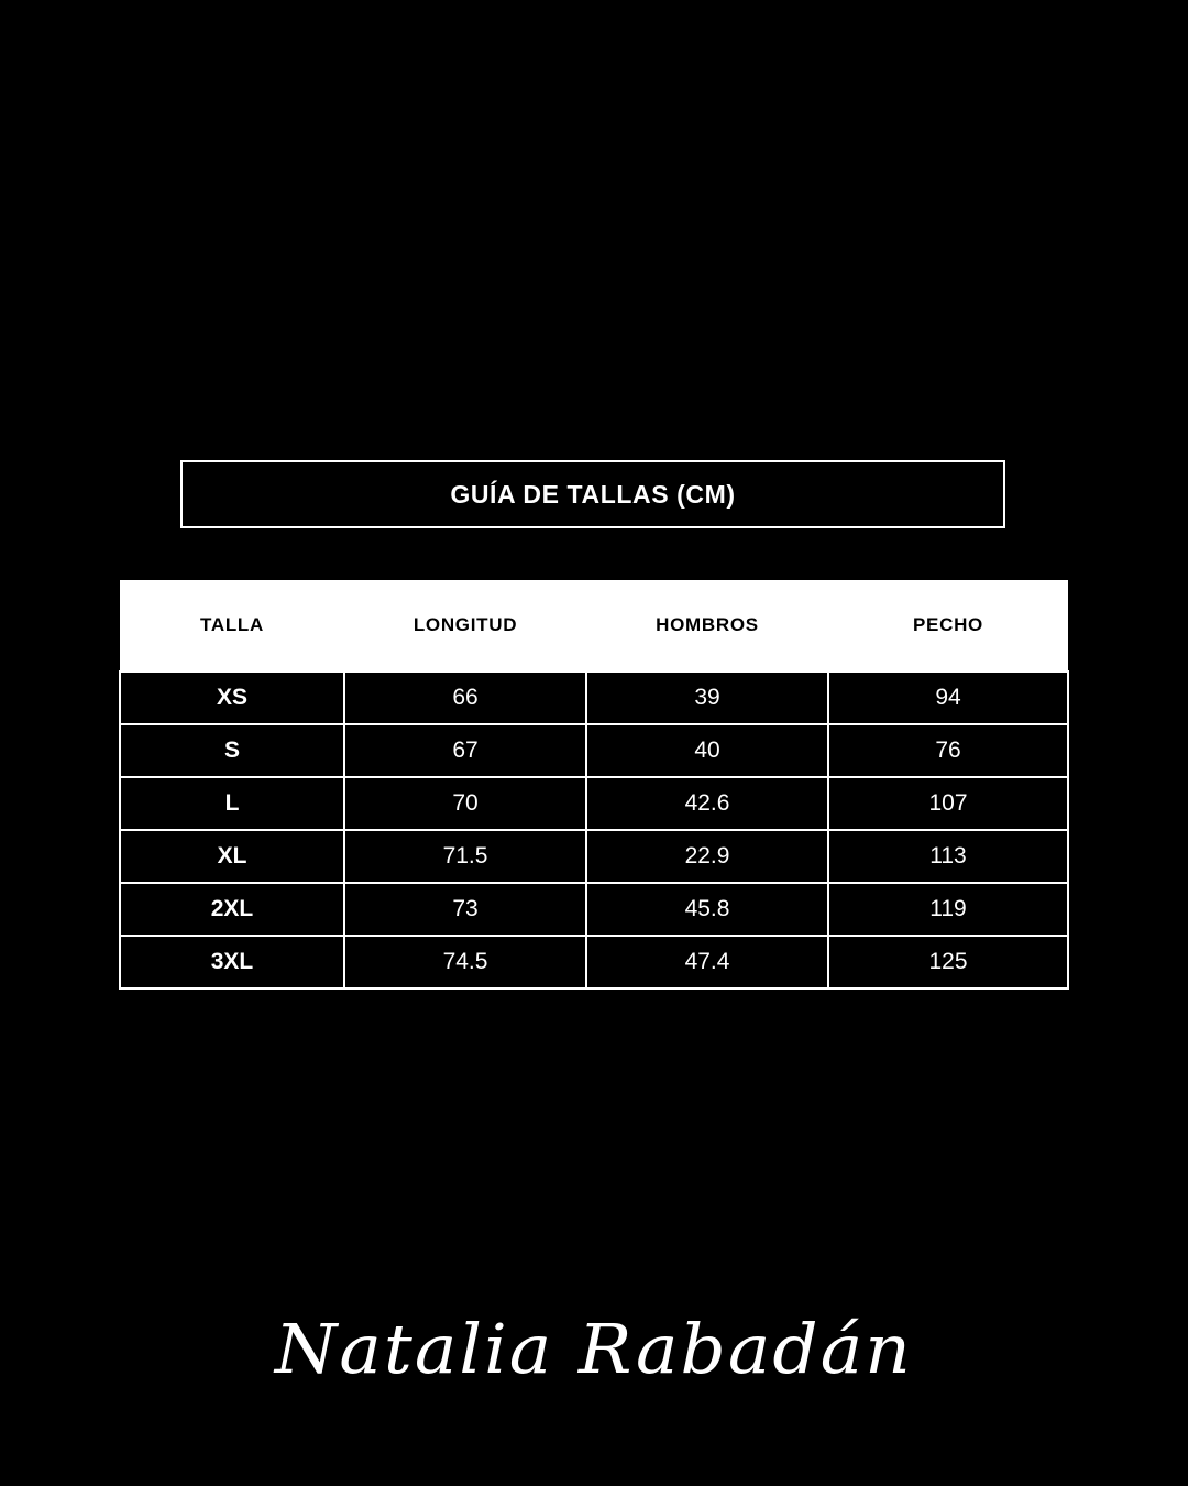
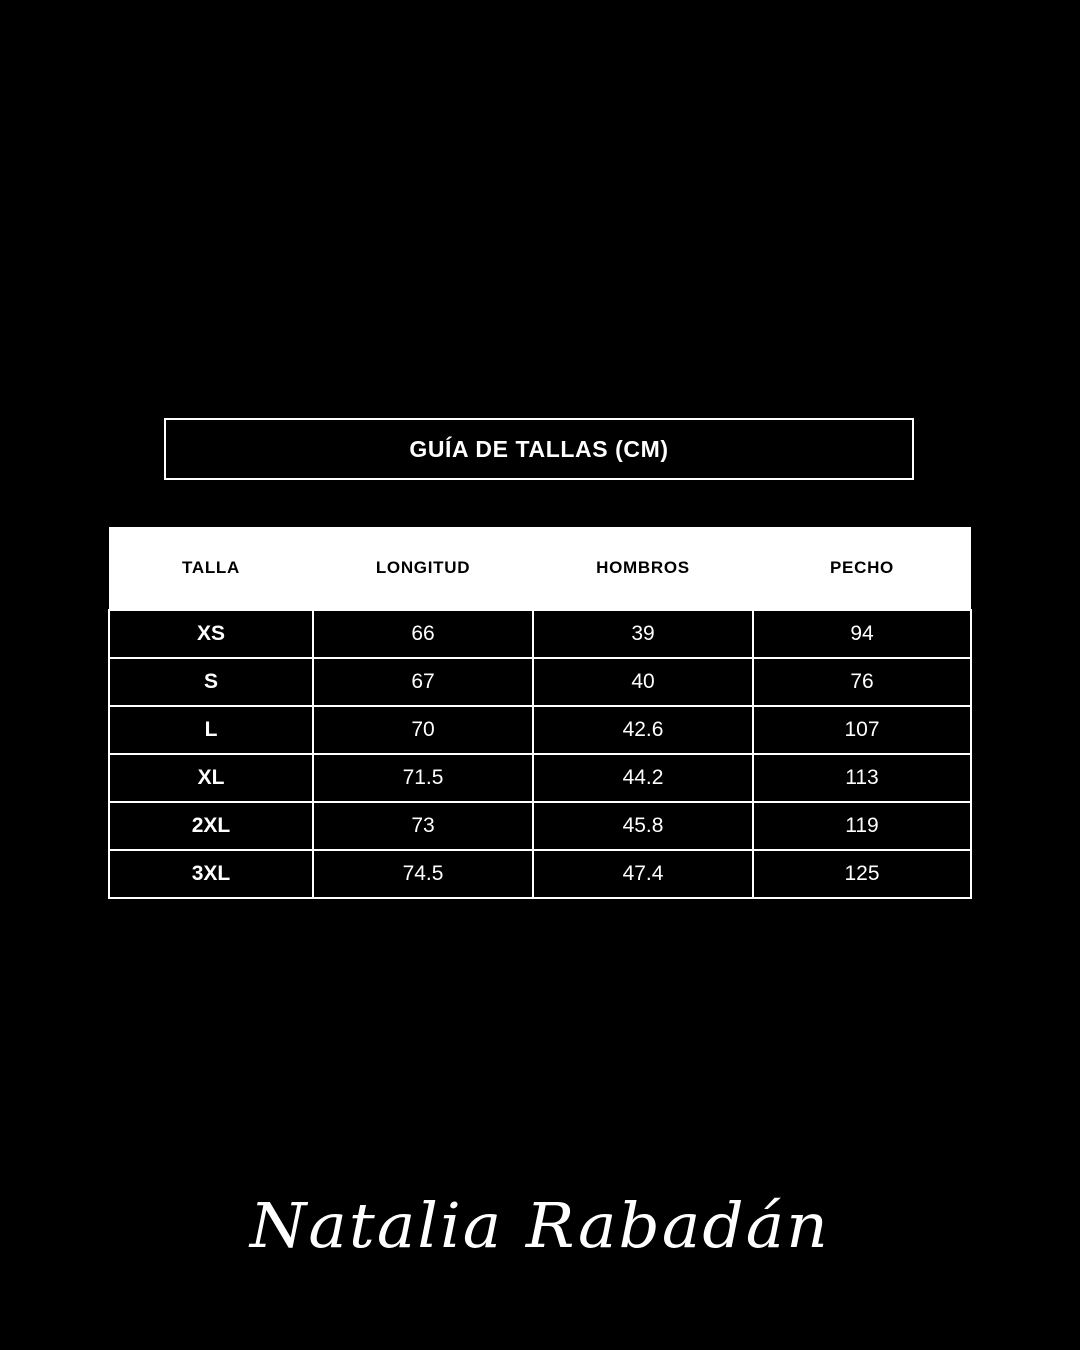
  GUÍA DE TALLAS (CM)
  TALLA	LONGITUD	HOMBROS	PECHO
  XS	66	39	94
  S	67	40	76
  L	70	42.6	107
- XL	71.5	22.9	113
+ XL	71.5	44.2	113
  2XL	73	45.8	119
  3XL	74.5	47.4	125
  Natalia Rabadán
